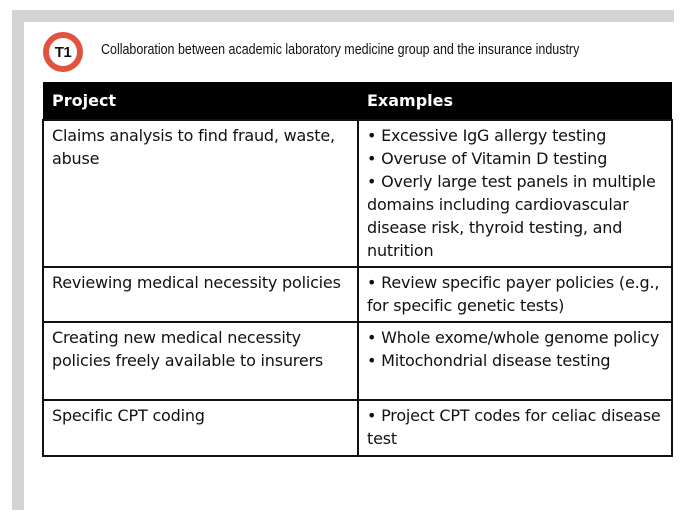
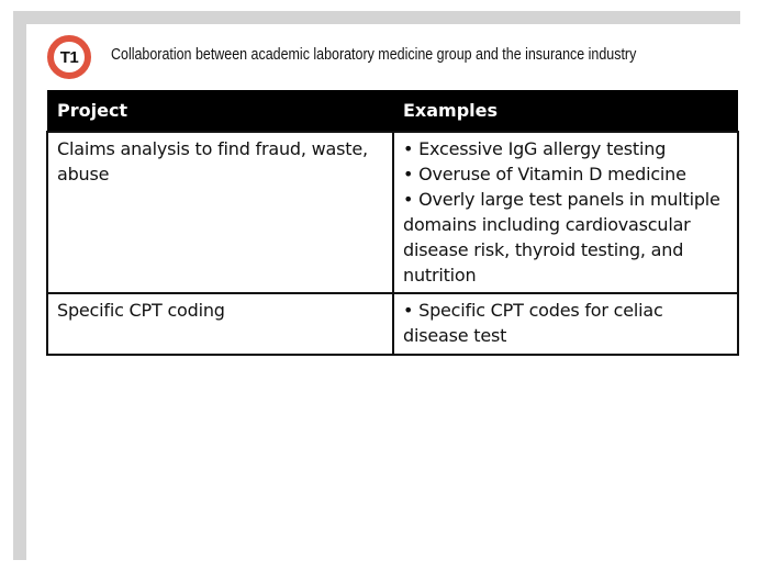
  T1
  Collaboration between academic laboratory medicine group and the insurance industry
  Project	Examples
- Claims analysis to find fraud, waste, abuse	• Excessive IgG allergy testing • Overuse of Vitamin D testing • Overly large test panels in multiple domains including cardiovascular disease risk, thyroid testing, and nutrition
+ Claims analysis to find fraud, waste, abuse	• Excessive IgG allergy testing • Overuse of Vitamin D medicine • Overly large test panels in multiple domains including cardiovascular disease risk, thyroid testing, and nutrition
- Reviewing medical necessity policies	• Review specific payer policies (e.g., for specific genetic tests)
- Creating new medical necessity policies freely available to insurers	• Whole exome/whole genome policy • Mitochondrial disease testing
- Specific CPT coding	• Project CPT codes for celiac disease test
+ Specific CPT coding	• Specific CPT codes for celiac disease test
